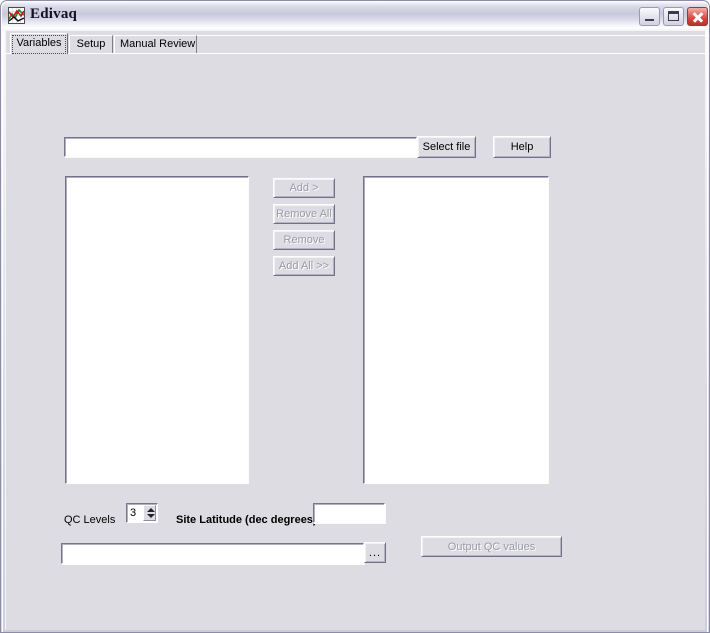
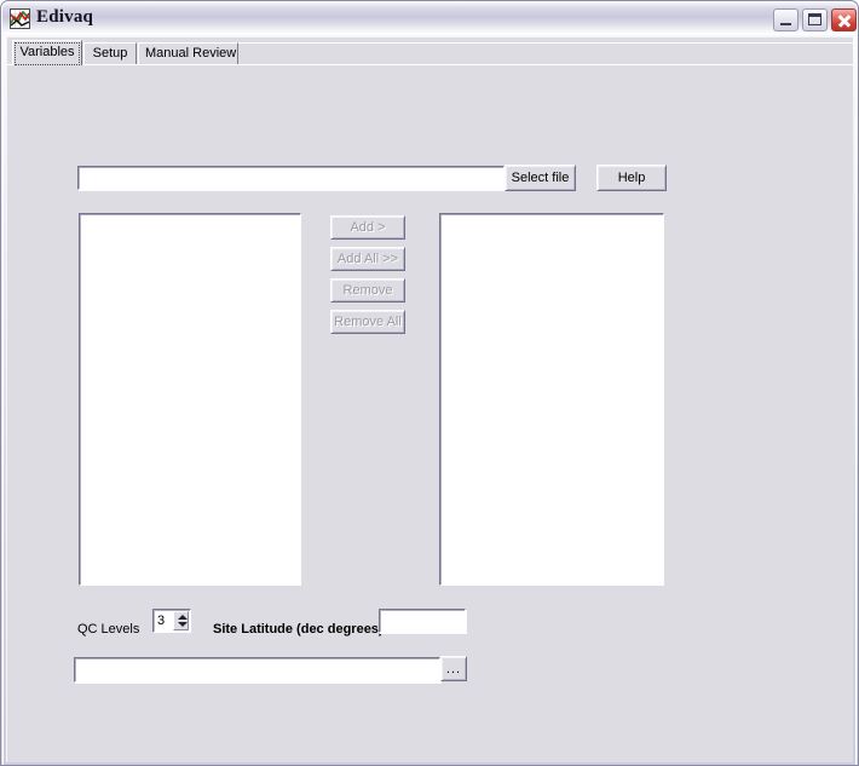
  Edivaq
  Variables
  Setup
  Manual Review
  Select file
  Help
  Add >
- Remove All
+ Add All >>
  Remove
- Add All >>
+ Remove All
  QC Levels
  3
  Site Latitude (dec degrees
  ...
- Output QC values
